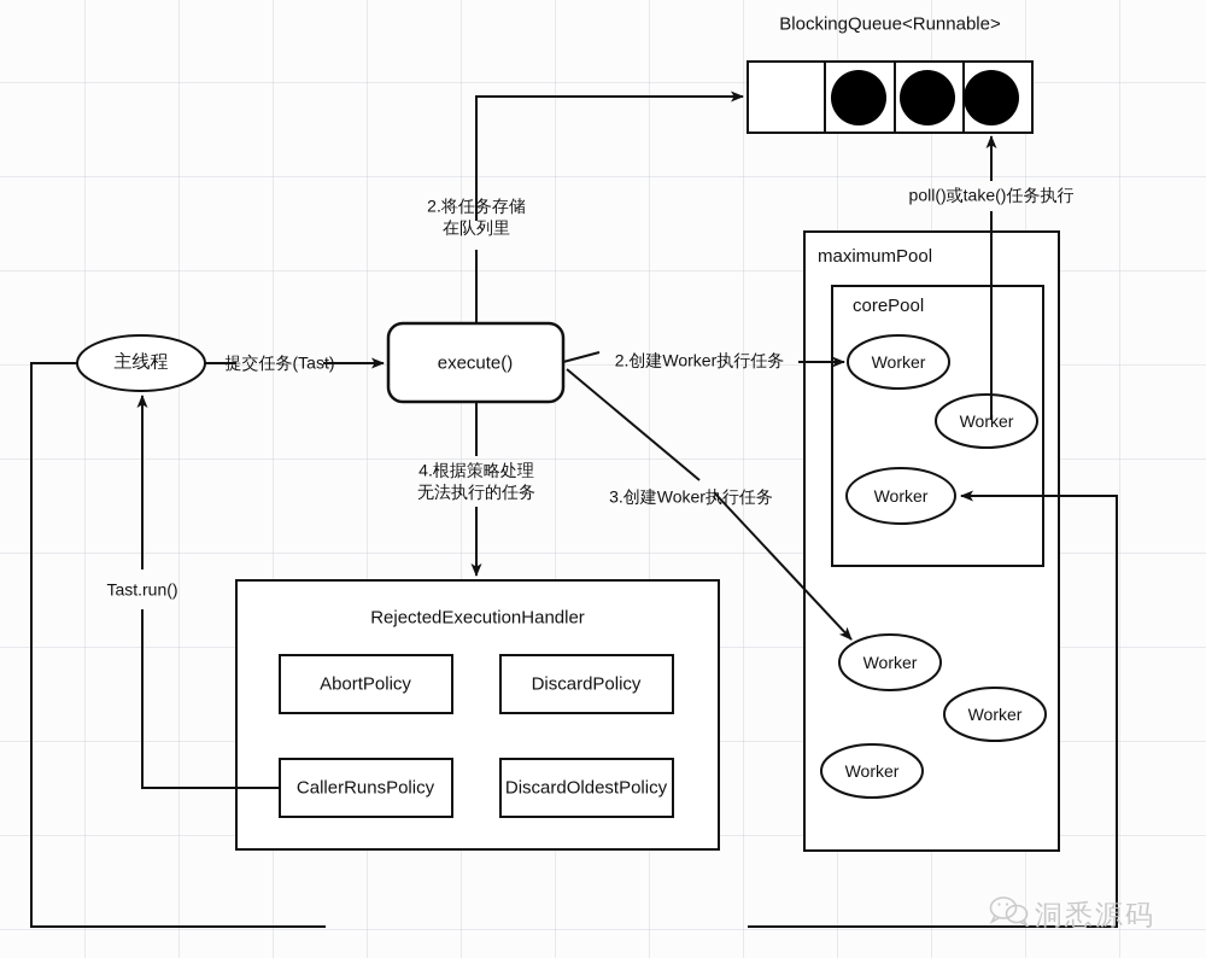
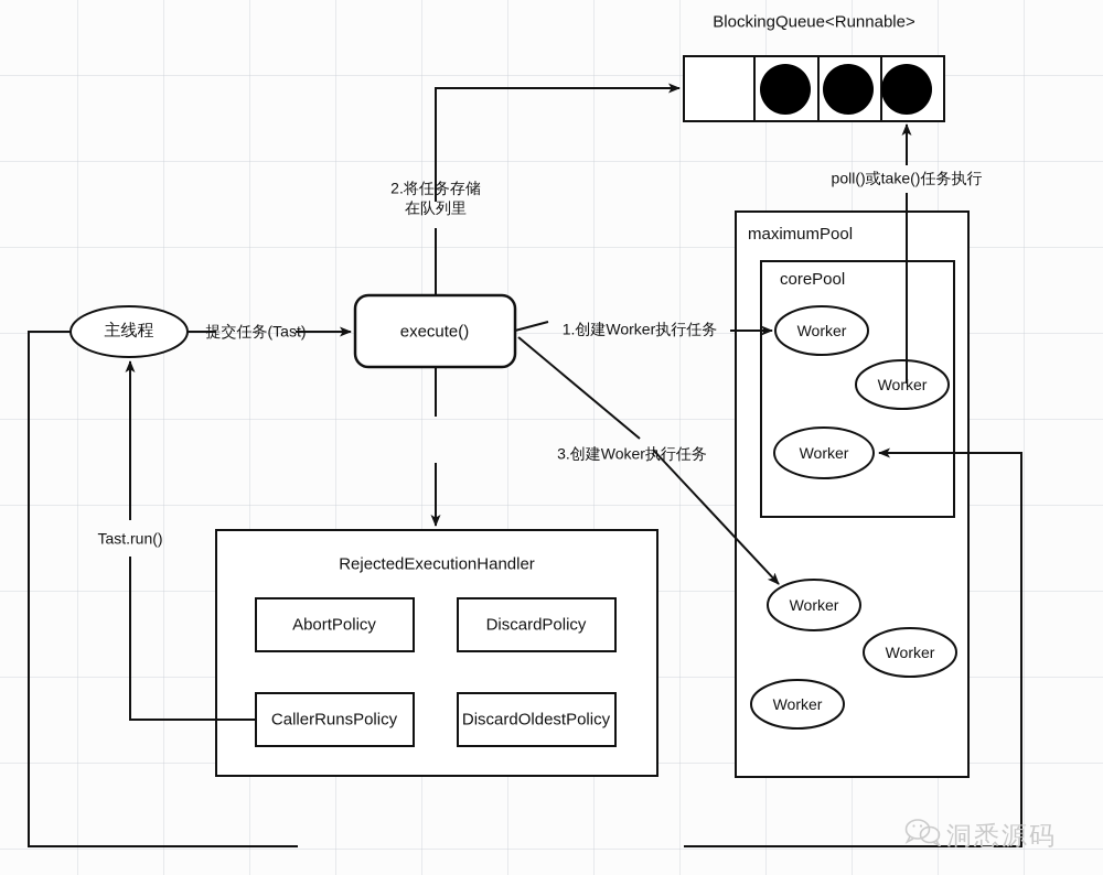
  BlockingQueue<Runnable>
  主线程
  execute()
  maximumPool
  corePool
  Worker
  Worker
  Worker
  Worker
  Worker
  Worker
  RejectedExecutionHandler
  AbortPolicy
  DiscardPolicy
  CallerRunsPolicy
  DiscardOldestPolicy
  提交任务(Tast)
  2.将任务存储
  在队列里
- 2.创建Worker执行任务
+ 1.创建Worker执行任务
  3.创建Woker执行任务
- 4.根据策略处理
- 无法执行的任务
  poll()或take()任务执行
  Tast.run()
  洞悉源码
